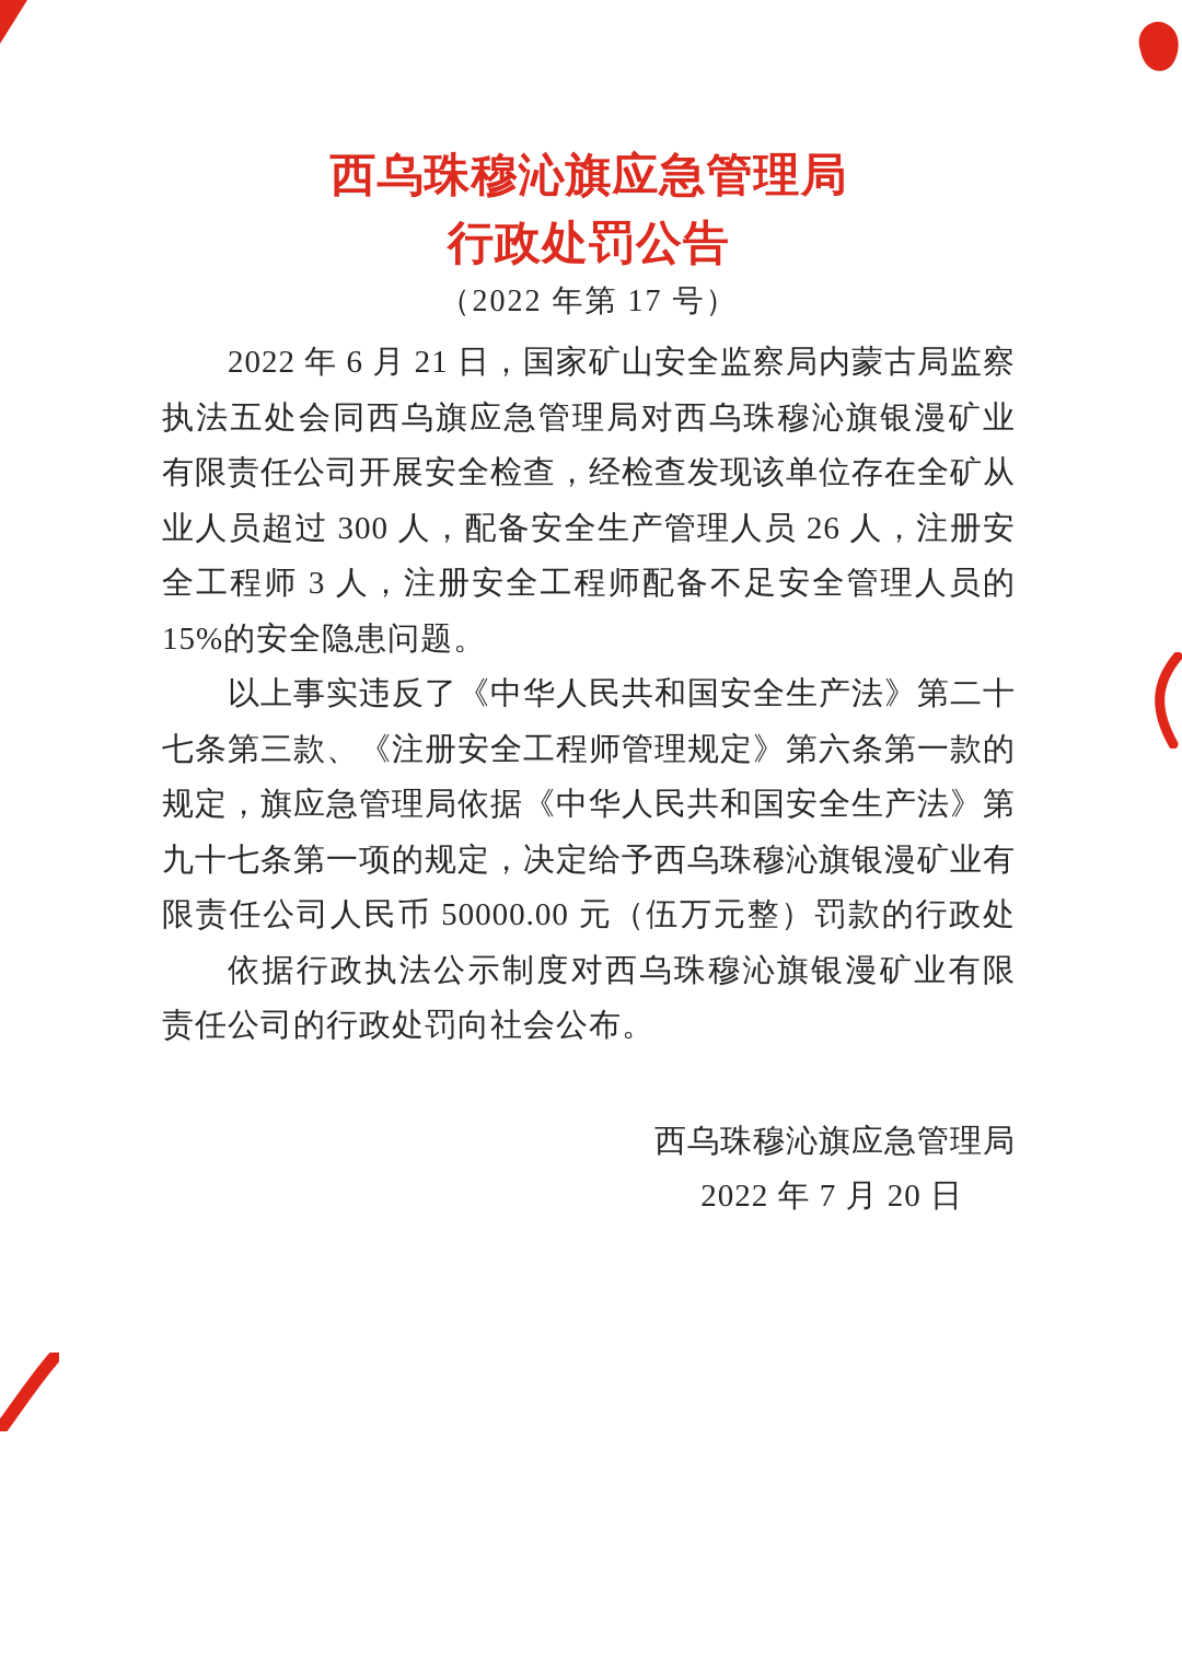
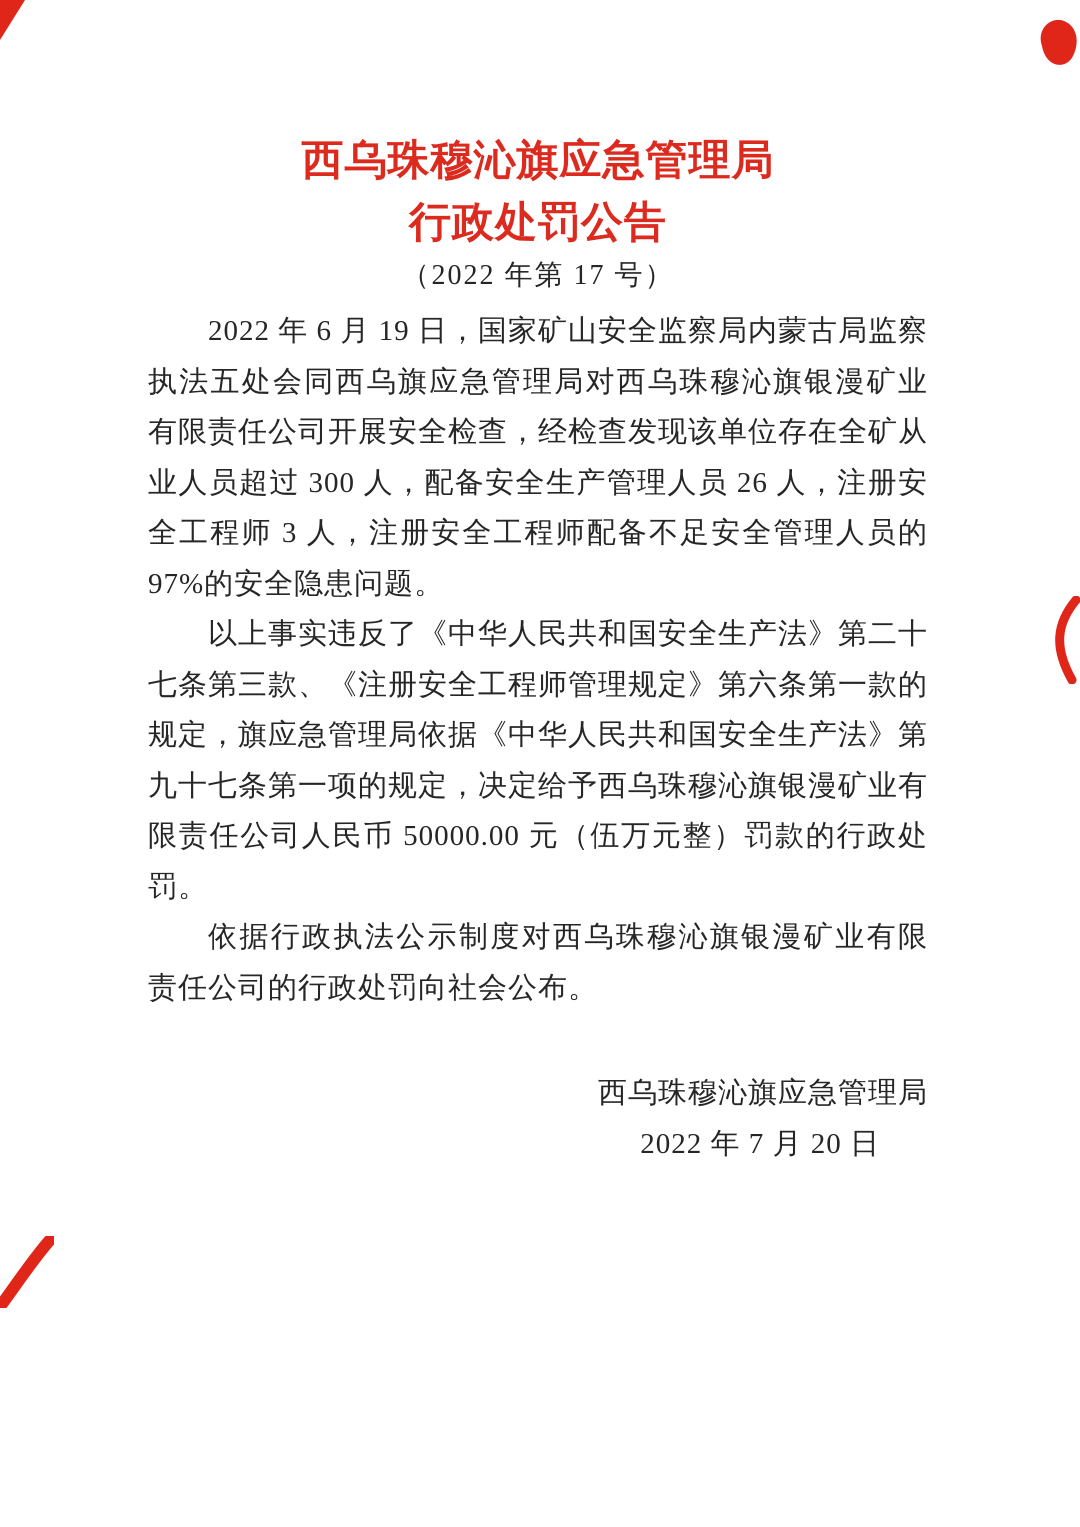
  西乌珠穆沁旗应急管理局
  行政处罚公告
  （2022 年第 17 号）
- 2022 年 6 月 21 日，国家矿山安全监察局内蒙古局监察
+ 2022 年 6 月 19 日，国家矿山安全监察局内蒙古局监察
  执法五处会同西乌旗应急管理局对西乌珠穆沁旗银漫矿业
  有限责任公司开展安全检查，经检查发现该单位存在全矿从
  业人员超过 300 人，配备安全生产管理人员 26 人，注册安
  全工程师 3 人，注册安全工程师配备不足安全管理人员的
- 15%的安全隐患问题。
+ 97%的安全隐患问题。
  以上事实违反了《中华人民共和国安全生产法》第二十
  七条第三款、《注册安全工程师管理规定》第六条第一款的
  规定，旗应急管理局依据《中华人民共和国安全生产法》第
  九十七条第一项的规定，决定给予西乌珠穆沁旗银漫矿业有
  限责任公司人民币 50000.00 元（伍万元整）罚款的行政处
+ 罚。
  依据行政执法公示制度对西乌珠穆沁旗银漫矿业有限
  责任公司的行政处罚向社会公布。
  西乌珠穆沁旗应急管理局
  2022 年 7 月 20 日
